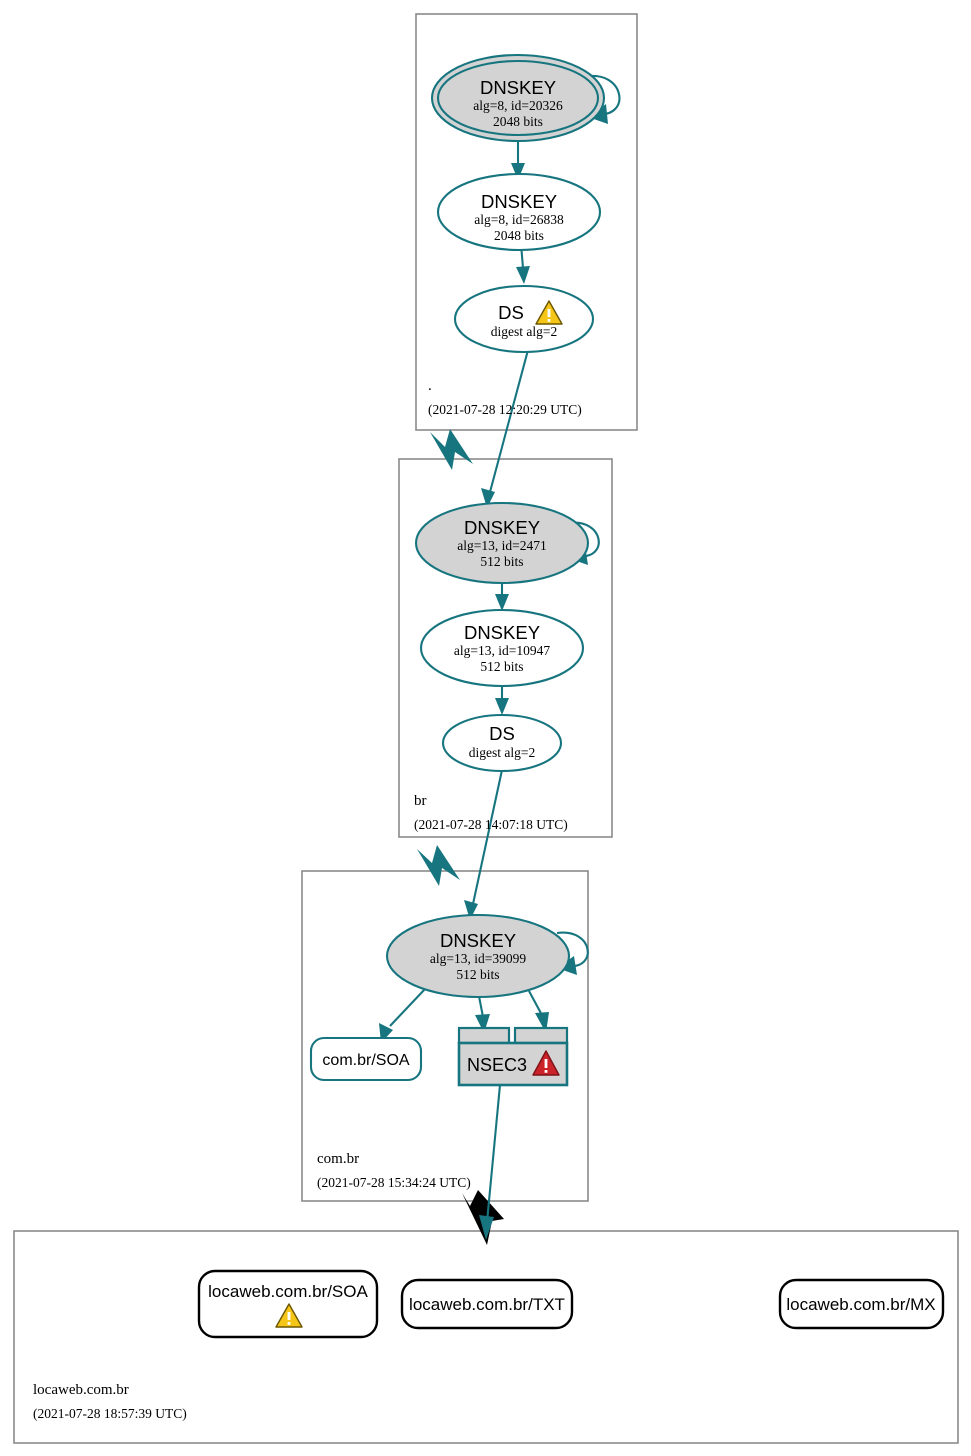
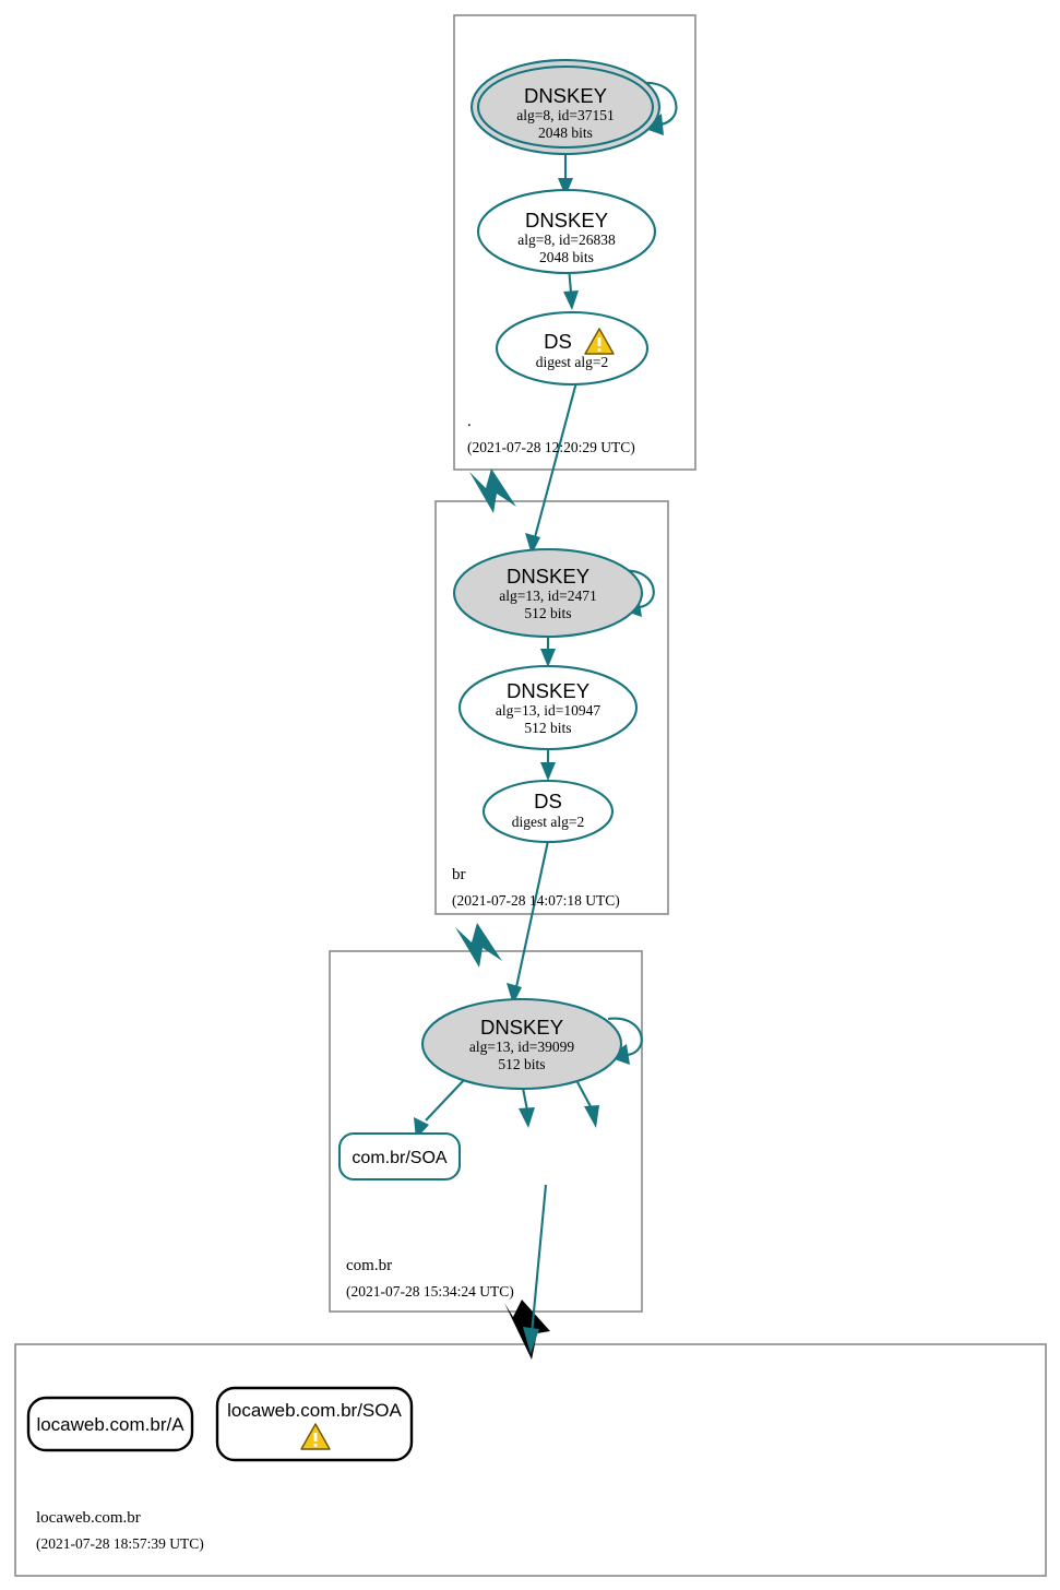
  DNSKEY
- alg=8, id=20326
+ alg=8, id=37151
  2048 bits
  DNSKEY
  alg=8, id=26838
  2048 bits
  DS
  digest alg=2
  .
  (2021-07-28 12:20:29 UTC)
  DNSKEY
  alg=13, id=2471
  512 bits
  DNSKEY
  alg=13, id=10947
  512 bits
  DS
  digest alg=2
  br
  (2021-07-28 14:07:18 UTC)
  DNSKEY
  alg=13, id=39099
  512 bits
  com.br/SOA
- NSEC3
  com.br
  (2021-07-28 15:34:24 UTC)
+ locaweb.com.br/A
  locaweb.com.br/SOA
- locaweb.com.br/TXT
- locaweb.com.br/MX
  locaweb.com.br
  (2021-07-28 18:57:39 UTC)
